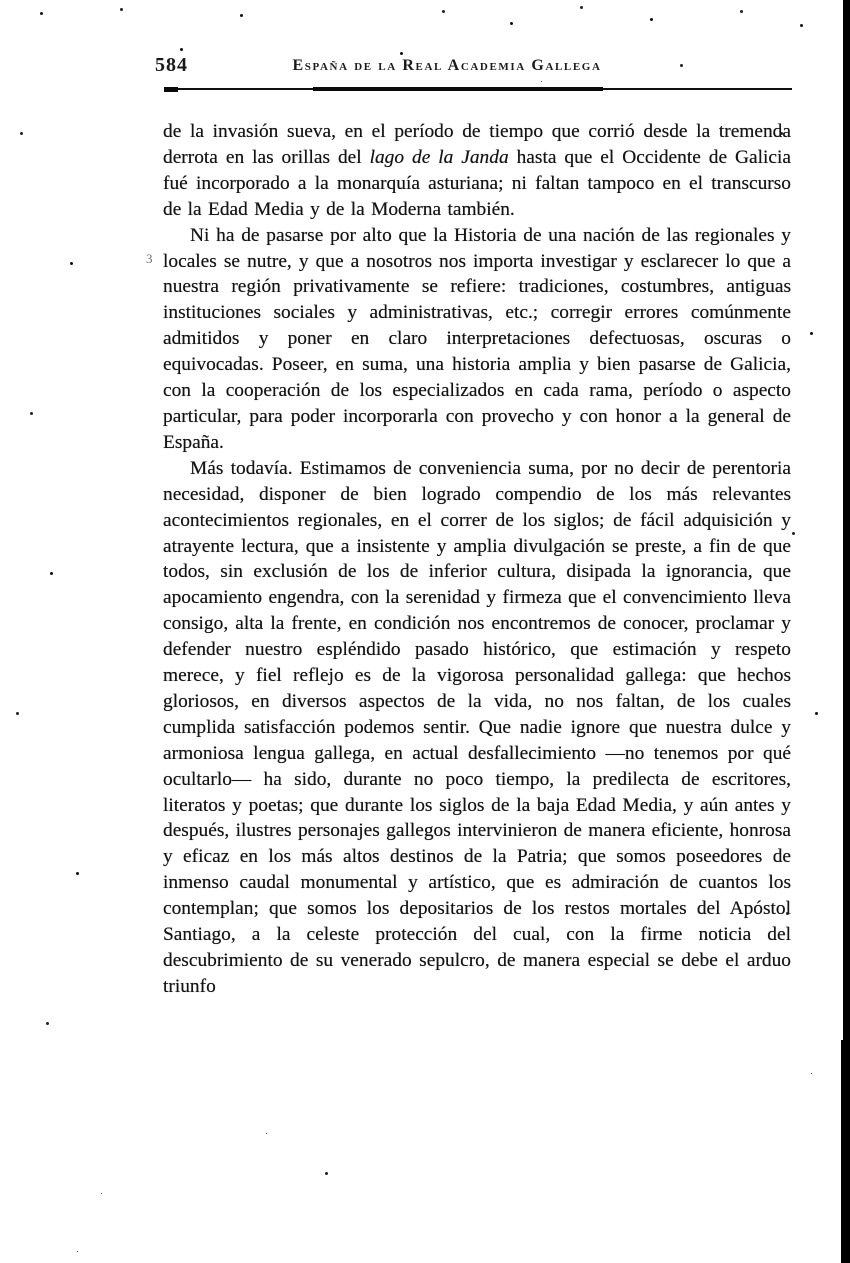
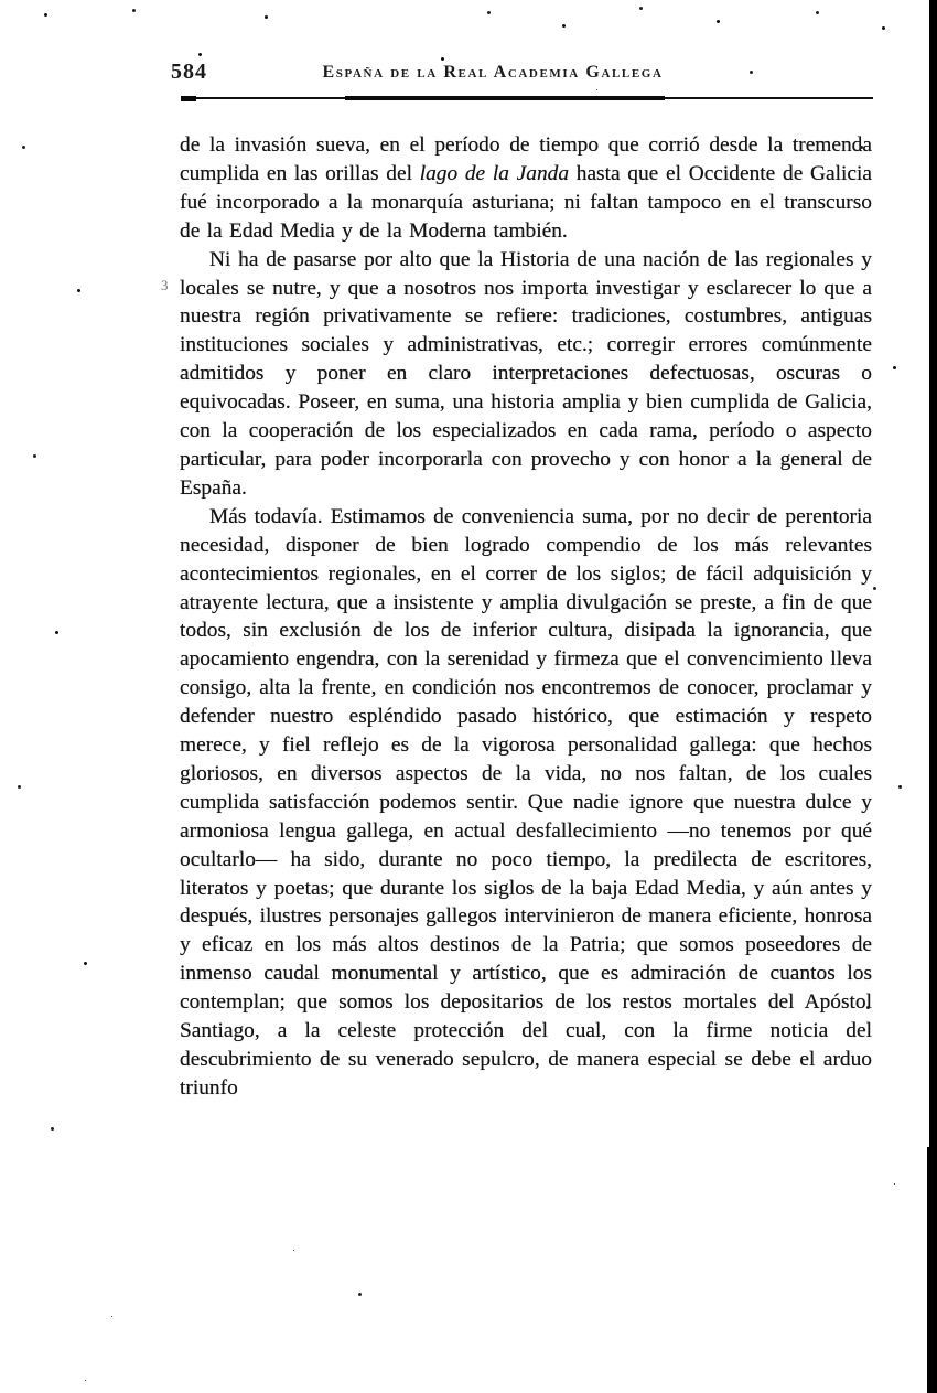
  584
  España de la Real Academia Gallega
  3
- de la invasión sueva, en el período de tiempo que corrió desde la tremenda derrota en las orillas del lago de la Janda hasta que el Occidente de Galicia fué incorporado a la monarquía asturiana; ni faltan tampoco en el transcurso de la Edad Media y de la Moderna también.
+ de la invasión sueva, en el período de tiempo que corrió desde la tremenda cumplida en las orillas del lago de la Janda hasta que el Occidente de Galicia fué incorporado a la monarquía asturiana; ni faltan tampoco en el transcurso de la Edad Media y de la Moderna también.
- Ni ha de pasarse por alto que la Historia de una nación de las regionales y locales se nutre, y que a nosotros nos importa investigar y esclarecer lo que a nuestra región privativamente se refiere: tradiciones, costumbres, antiguas instituciones sociales y administrativas, etc.; corregir errores comúnmente admitidos y poner en claro interpretaciones defectuosas, oscuras o equivocadas. Poseer, en suma, una historia amplia y bien pasarse de Galicia, con la cooperación de los especializados en cada rama, período o aspecto particular, para poder incorporarla con provecho y con honor a la general de España.
+ Ni ha de pasarse por alto que la Historia de una nación de las regionales y locales se nutre, y que a nosotros nos importa investigar y esclarecer lo que a nuestra región privativamente se refiere: tradiciones, costumbres, antiguas instituciones sociales y administrativas, etc.; corregir errores comúnmente admitidos y poner en claro interpretaciones defectuosas, oscuras o equivocadas. Poseer, en suma, una historia amplia y bien cumplida de Galicia, con la cooperación de los especializados en cada rama, período o aspecto particular, para poder incorporarla con provecho y con honor a la general de España.
  Más todavía. Estimamos de conveniencia suma, por no decir de perentoria necesidad, disponer de bien logrado compendio de los más relevantes acontecimientos regionales, en el correr de los siglos; de fácil adquisición y atrayente lectura, que a insistente y amplia divulgación se preste, a fin de que todos, sin exclusión de los de inferior cultura, disipada la ignorancia, que apocamiento engendra, con la serenidad y firmeza que el convencimiento lleva consigo, alta la frente, en condición nos encontremos de conocer, proclamar y defender nuestro espléndido pasado histórico, que estimación y respeto merece, y fiel reflejo es de la vigorosa personalidad gallega: que hechos gloriosos, en diversos aspectos de la vida, no nos faltan, de los cuales cumplida satisfacción podemos sentir. Que nadie ignore que nuestra dulce y armoniosa lengua gallega, en actual desfallecimiento —no tenemos por qué ocultarlo— ha sido, durante no poco tiempo, la predilecta de escritores, literatos y poetas; que durante los siglos de la baja Edad Media, y aún antes y después, ilustres personajes gallegos intervinieron de manera eficiente, honrosa y eficaz en los más altos destinos de la Patria; que somos poseedores de inmenso caudal monumental y artístico, que es admiración de cuantos los contemplan; que somos los depositarios de los restos mortales del Apóstol Santiago, a la celeste protección del cual, con la firme noticia del descubrimiento de su venerado sepulcro, de manera especial se debe el arduo triunfo
